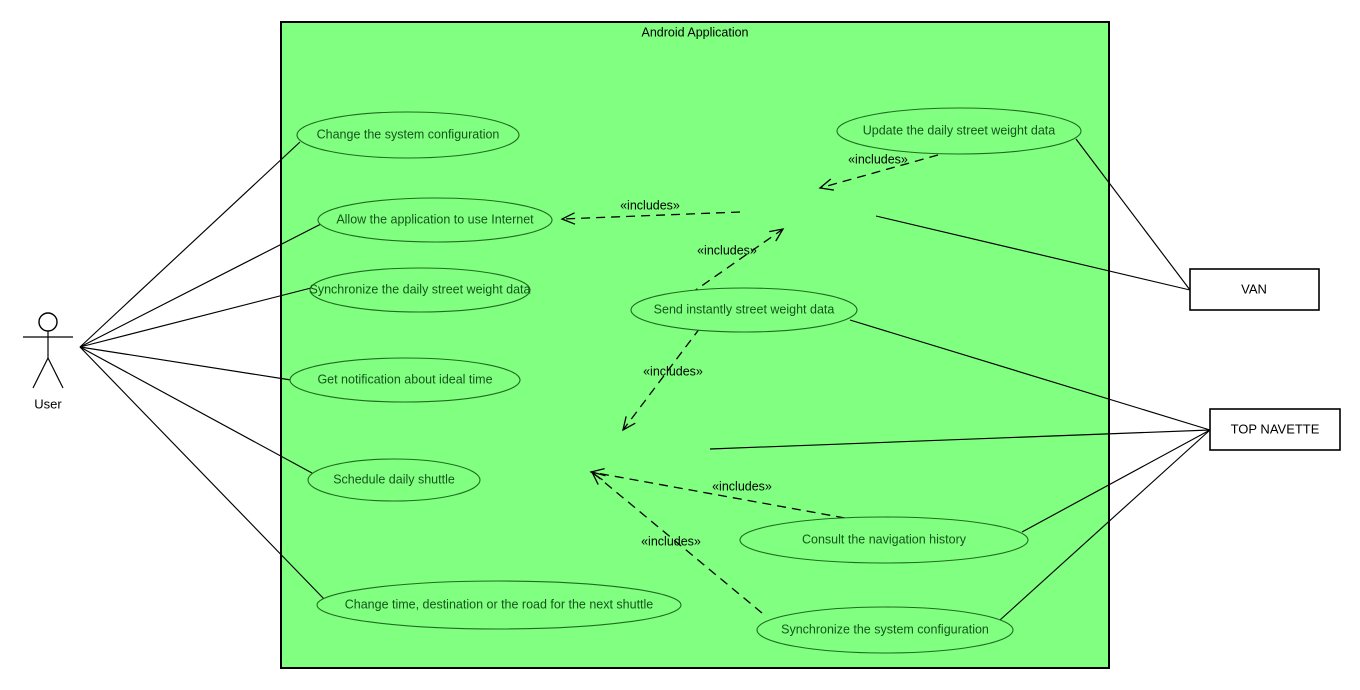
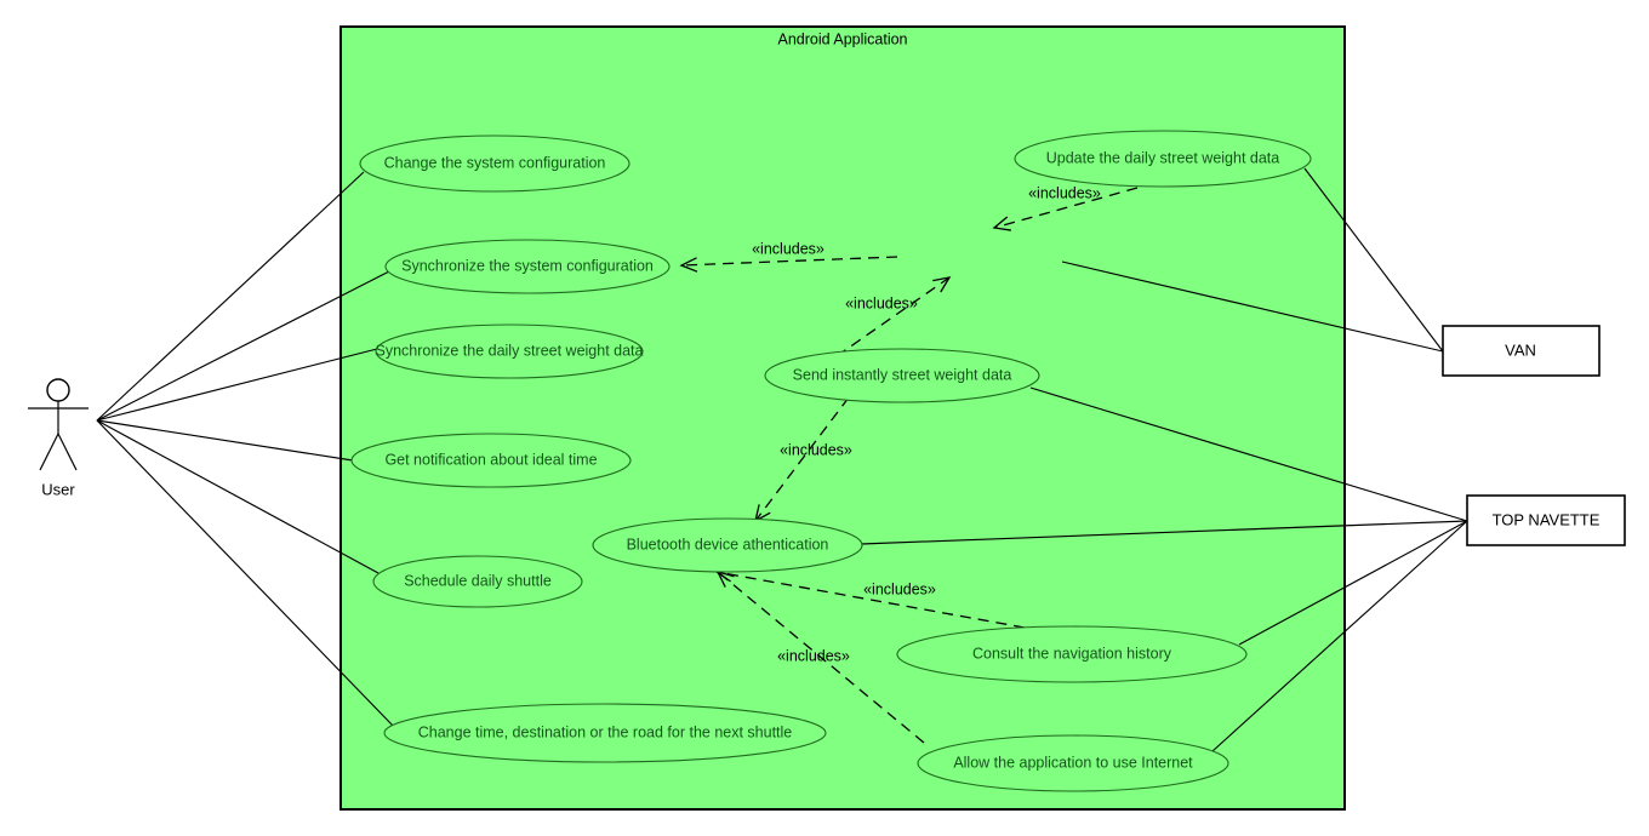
  Android Application
  «includes»
  «includes»
  «includes»
  «includes»
  «includes»
  «includes»
  Change the system configuration
- Allow the application to use Internet
+ Synchronize the system configuration
  Synchronize the daily street weight data
  Get notification about ideal time
  Schedule daily shuttle
  Change time, destination or the road for the next shuttle
  Update the daily street weight data
  Send instantly street weight data
+ Bluetooth device athentication
  Consult the navigation history
- Synchronize the system configuration
+ Allow the application to use Internet
  User
  VAN
  TOP NAVETTE
